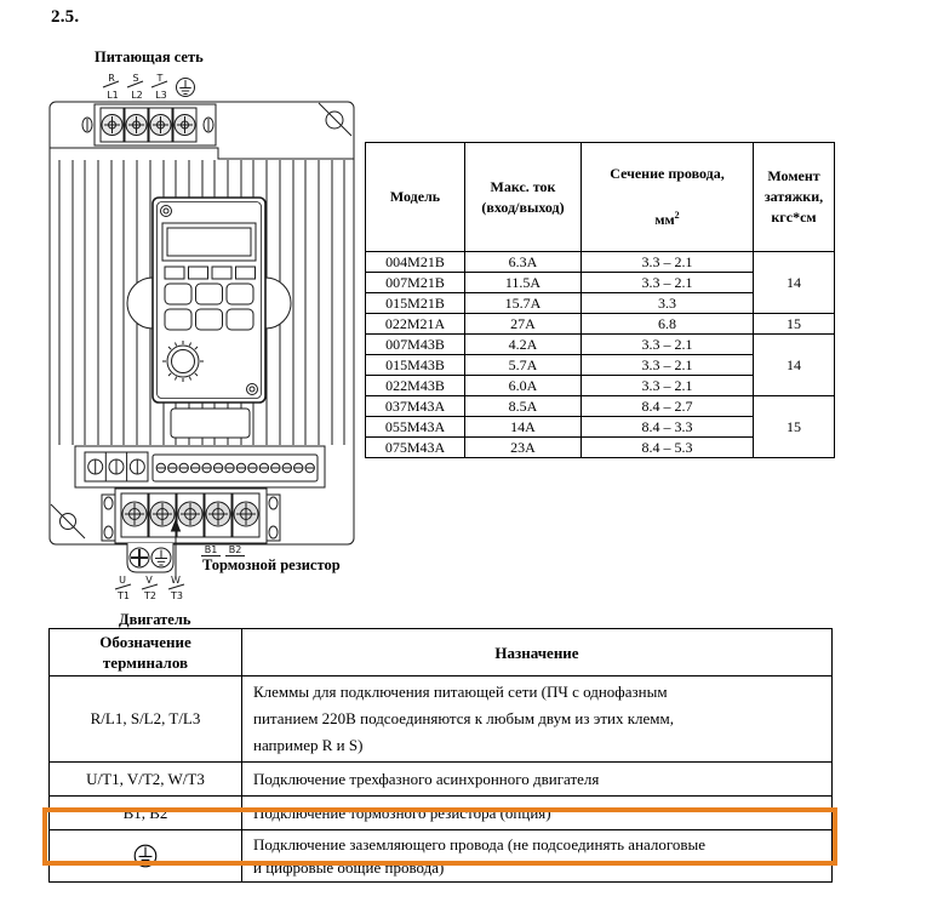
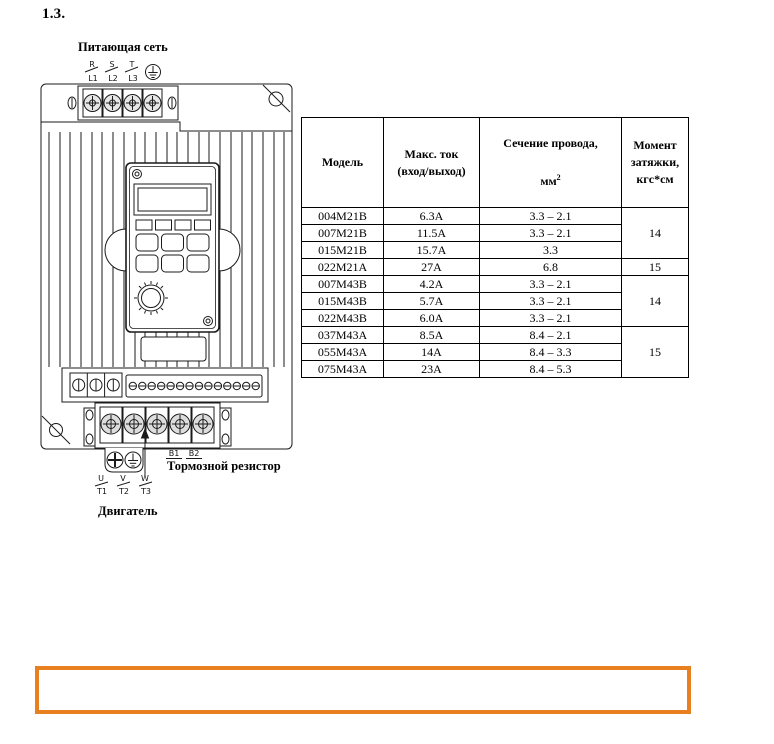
- 2.5.
+ 1.3.
  Питающая сеть
  R
  L1
  S
  L2
  T
  L3
  B1
  B2
  U
  T1
  V
  T2
  W
  T3
  Тормозной резистор
  Двигатель
  Модель	Макс. ток (вход/выход)	Сечение провода, мм2	Момент затяжки, кгс*см
  004M21B	6.3A	3.3 – 2.1	14
  007M21B	11.5A	3.3 – 2.1
  015M21B	15.7A	3.3
  022M21A	27A	6.8	15
  007M43B	4.2A	3.3 – 2.1	14
  015M43B	5.7A	3.3 – 2.1
  022M43B	6.0A	3.3 – 2.1
- 037M43A	8.5A	8.4 – 2.7	15
+ 037M43A	8.5A	8.4 – 2.1	15
  055M43A	14A	8.4 – 3.3
  075M43A	23A	8.4 – 5.3
- Обозначение терминалов	Назначение
- R/L1, S/L2, T/L3	Клеммы для подключения питающей сети (ПЧ с однофазным питанием 220В подсоединяются к любым двум из этих клемм, например R и S)
- U/T1, V/T2, W/T3	Подключение трехфазного асинхронного двигателя
- B1, B2	Подключение тормозного резистора (опция)
- 	Подключение заземляющего провода (не подсоединять аналоговые и цифровые общие провода)
